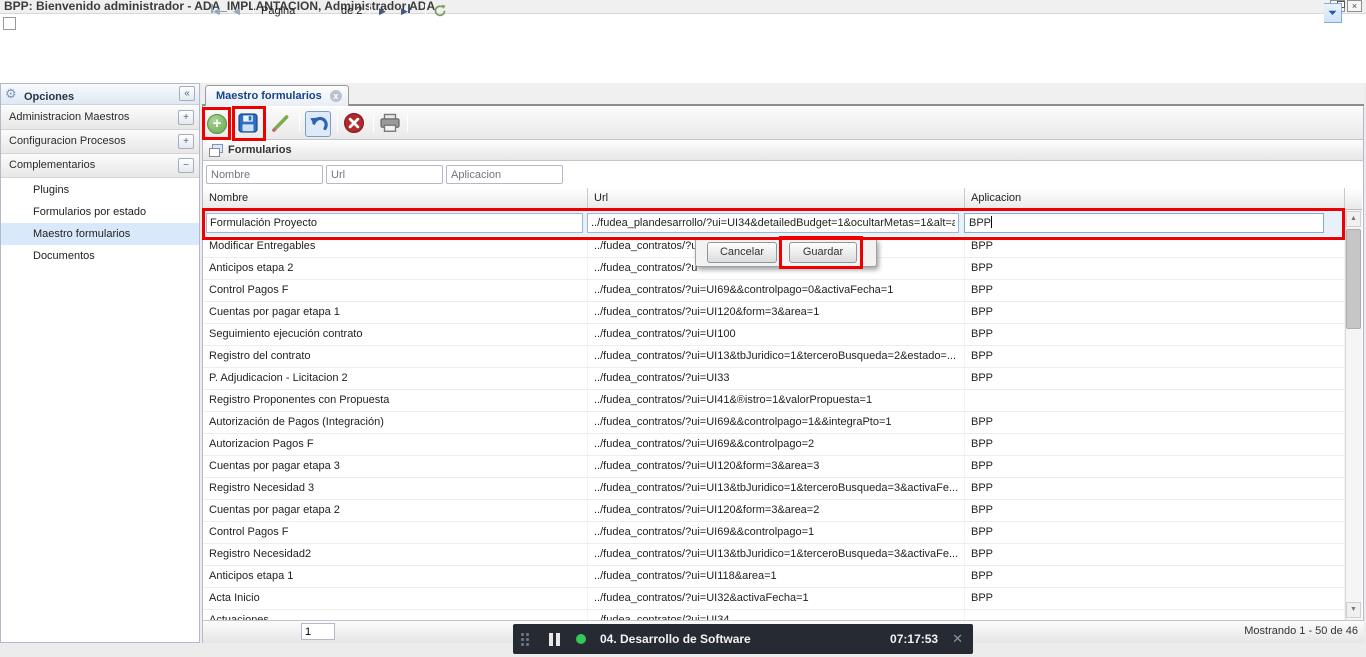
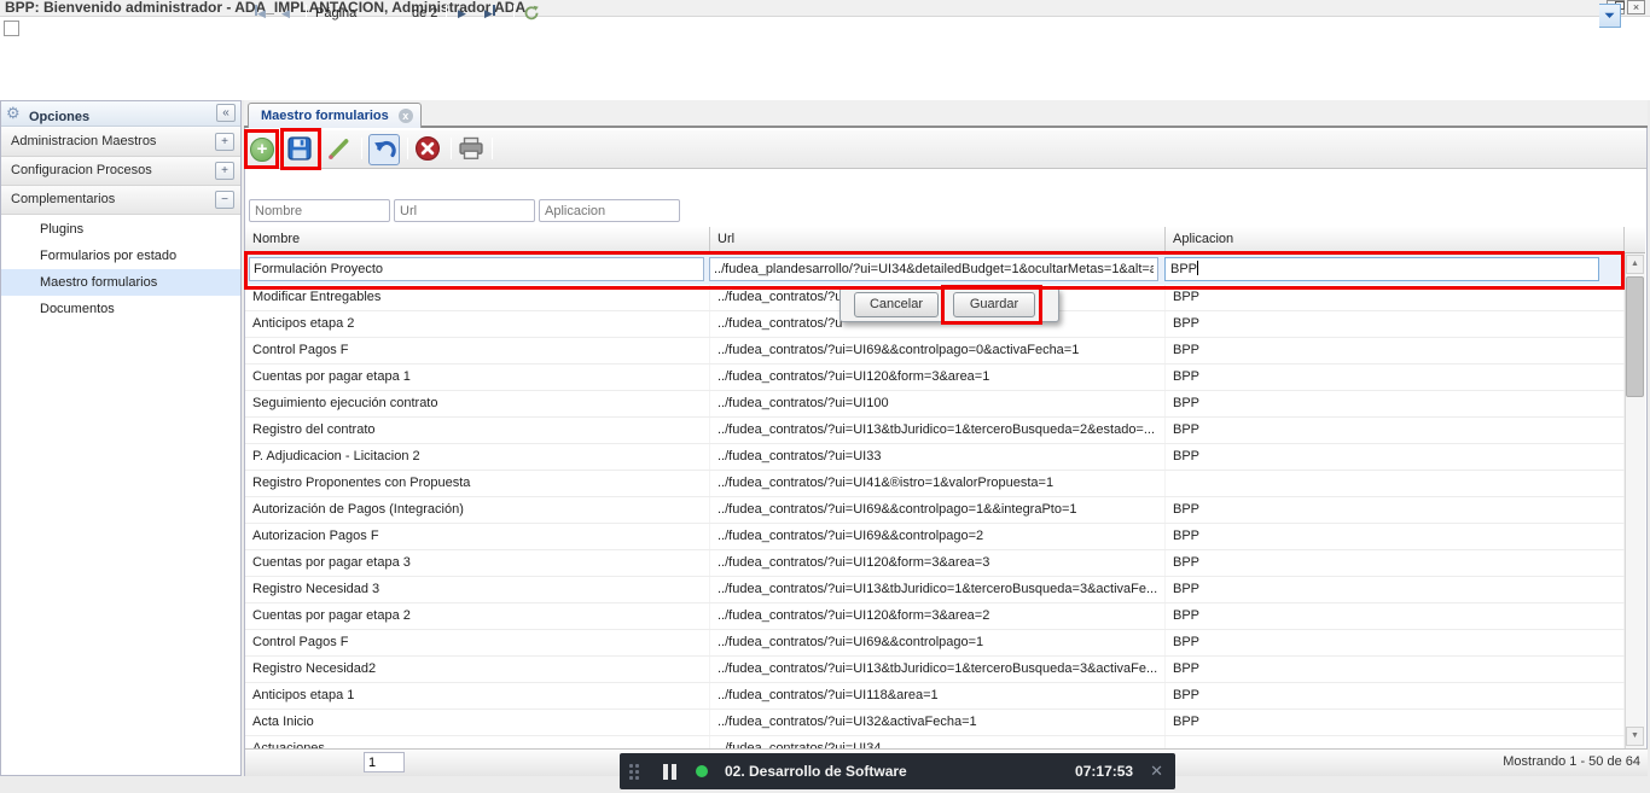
  BPP: Bienvenido administrador - ADA_IMPLANTACION, Adminitrador ADA
  ×
  ⚙
  Opciones
  «
  Administracion Maestros
  +
  Configuracion Procesos
  +
  Complementarios
  −
  Plugins
  Formularios por estado
  Maestro formularios
  Documentos
  Maestro formularios
  x
  +
- Formularios
  Nombre
  Url
  Aplicacion
  Nombre
  Url
  Aplicacion
  Formulación Proyecto
  ../fudea_plandesarrollo/?ui=UI34&detailedBudget=1&ocultarMetas=1&alt=a
  BPP
  Modificar Entregables
  ../fudea_contratos/?
  BPP
  Anticipos etapa 2
  ../fudea_contratos/?u
  BPP
  Control Pagos F
  ../fudea_contratos/?ui=UI69&&controlpago=0&activaFecha=1
  BPP
  Cuentas por pagar etapa 1
  ../fudea_contratos/?ui=UI120&form=3&area=1
  BPP
  Seguimiento ejecución contrato
  ../fudea_contratos/?ui=UI100
  BPP
  Registro del contrato
  ../fudea_contratos/?ui=UI13&tbJuridico=1&terceroBusqueda=2&estado=...
  BPP
  P. Adjudicacion - Licitacion 2
  ../fudea_contratos/?ui=UI33
  BPP
  Registro Proponentes con Propuesta
  ../fudea_contratos/?ui=UI41&®istro=1&valorPropuesta=1
  Autorización de Pagos (Integración)
  ../fudea_contratos/?ui=UI69&&controlpago=1&&integraPto=1
  BPP
  Autorizacion Pagos F
  ../fudea_contratos/?ui=UI69&&controlpago=2
  BPP
  Cuentas por pagar etapa 3
  ../fudea_contratos/?ui=UI120&form=3&area=3
  BPP
  Registro Necesidad 3
  ../fudea_contratos/?ui=UI13&tbJuridico=1&terceroBusqueda=3&activaFe...
  BPP
  Cuentas por pagar etapa 2
  ../fudea_contratos/?ui=UI120&form=3&area=2
  BPP
  Control Pagos F
  ../fudea_contratos/?ui=UI69&&controlpago=1
  BPP
  Registro Necesidad2
  ../fudea_contratos/?ui=UI13&tbJuridico=1&terceroBusqueda=3&activaFe...
  BPP
  Anticipos etapa 1
  ../fudea_contratos/?ui=UI118&area=1
  BPP
  Acta Inicio
  ../fudea_contratos/?ui=UI32&activaFecha=1
  BPP
  Cancelar
  Guardar
  ◀
  ◀
  Página
  1
  de 2
  ▶
  ▶
- Mostrando 1 - 50 de 46
+ Mostrando 1 - 50 de 64
- 04. Desarrollo de Software
+ 02. Desarrollo de Software
  07:17:53
  ✕
